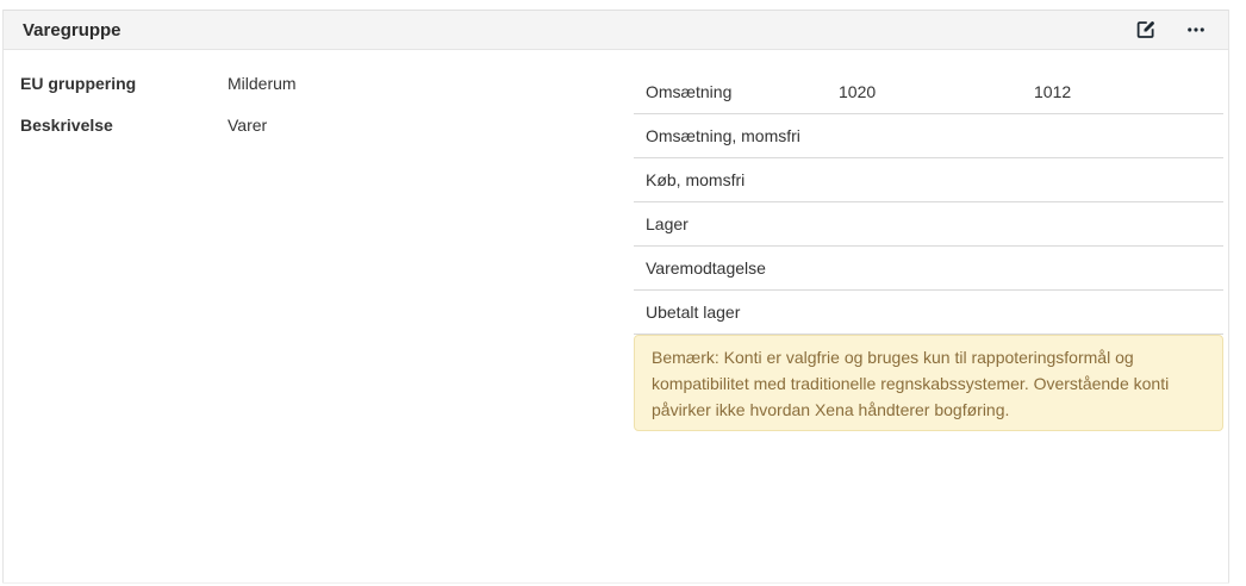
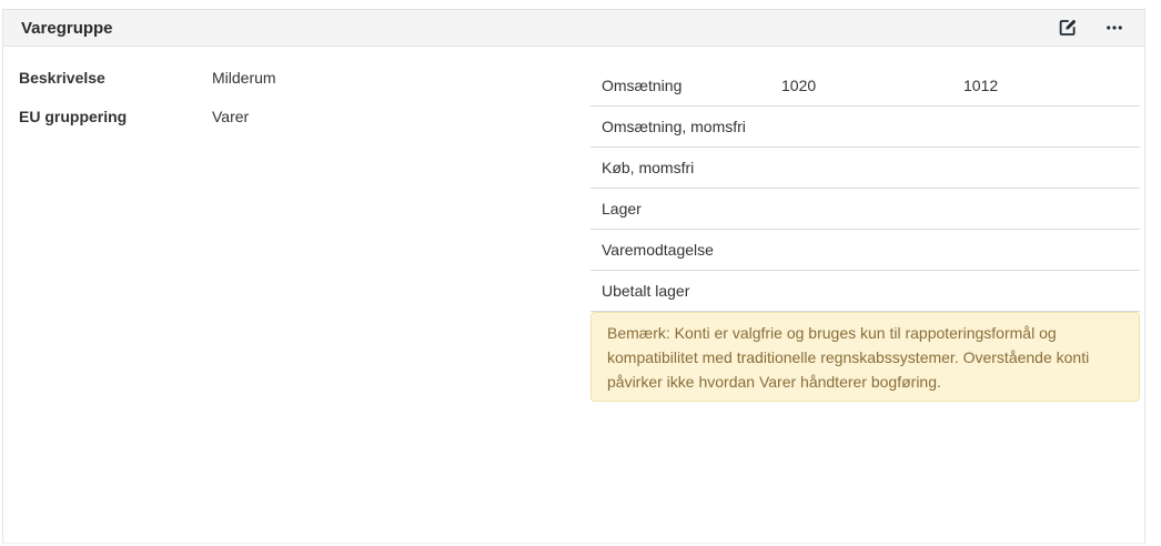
  Varegruppe
- EU gruppering
+ Beskrivelse
  Milderum
- Beskrivelse
+ EU gruppering
  Varer
  Omsætning
  1020
  1012
  Omsætning, momsfri
  Køb, momsfri
  Lager
  Varemodtagelse
  Ubetalt lager
- Bemærk: Konti er valgfrie og bruges kun til rappoteringsformål og kompatibilitet med traditionelle regnskabssystemer. Overstående konti påvirker ikke hvordan Xena håndterer bogføring.
+ Bemærk: Konti er valgfrie og bruges kun til rappoteringsformål og kompatibilitet med traditionelle regnskabssystemer. Overstående konti påvirker ikke hvordan Varer håndterer bogføring.
